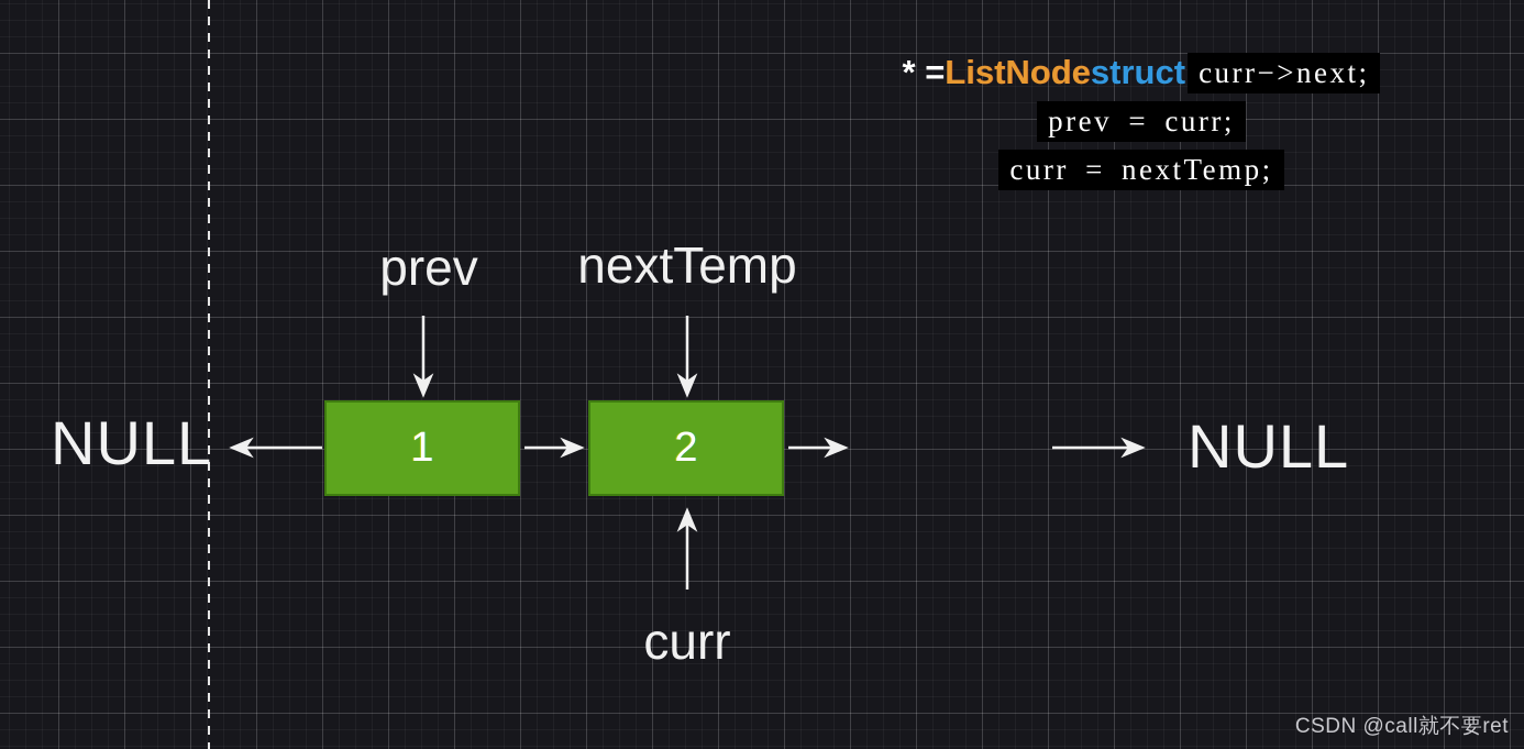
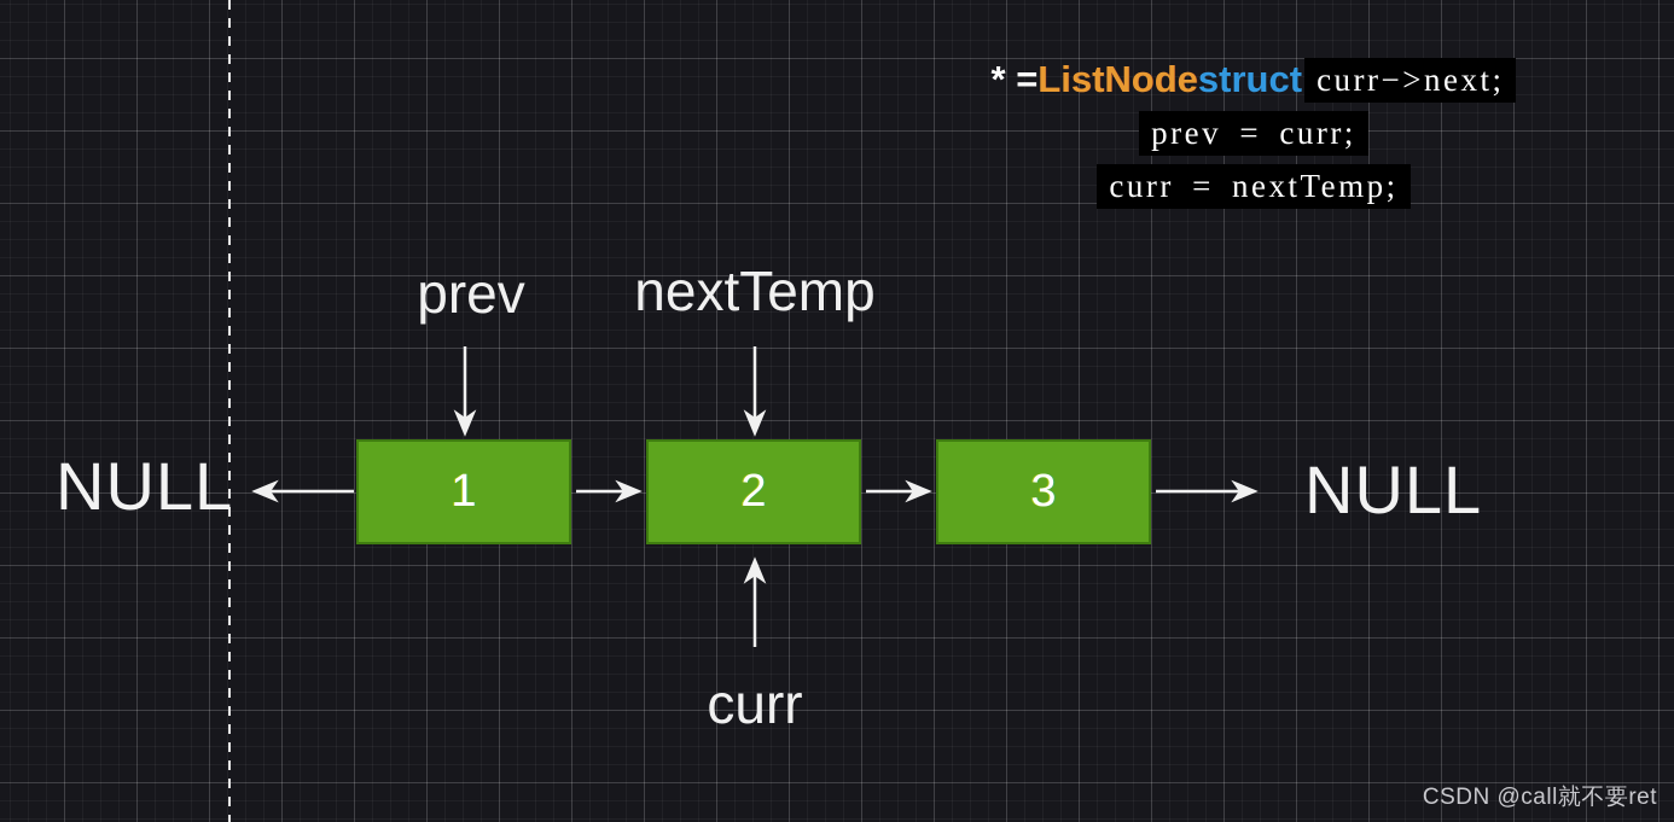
  * =ListNodestruct curr−>next;
  prev = curr;
  curr = nextTemp;
  NULL
  NULL
  1
  2
+ 3
  prev
  nextTemp
  curr
  CSDN @call就不要ret
